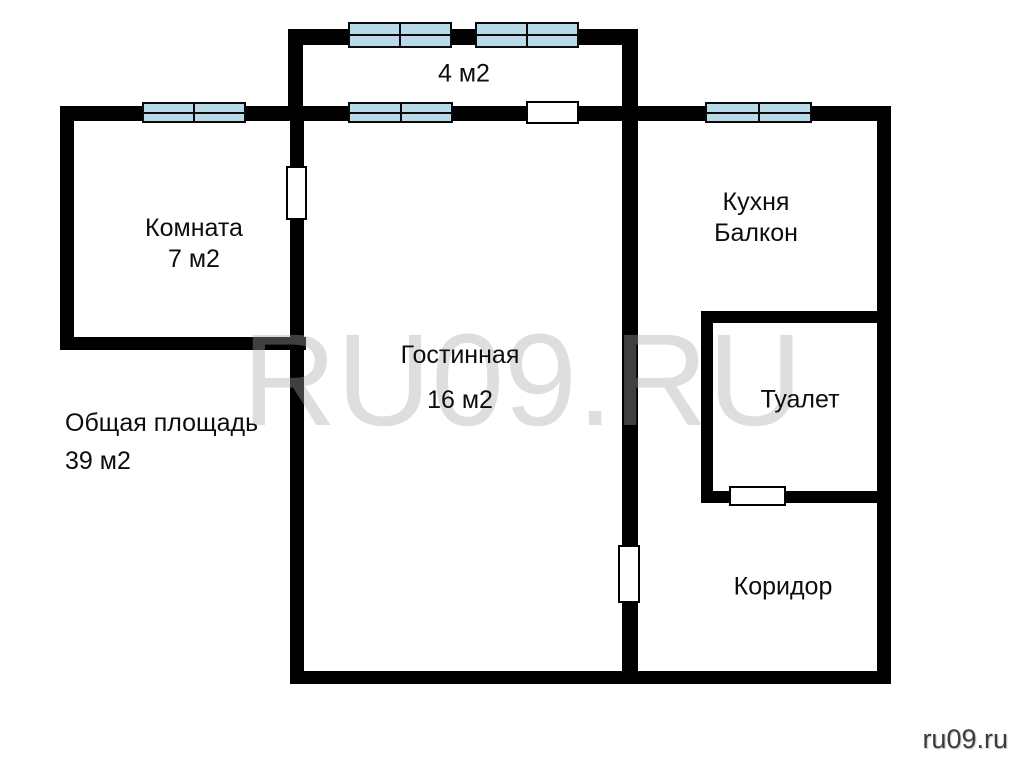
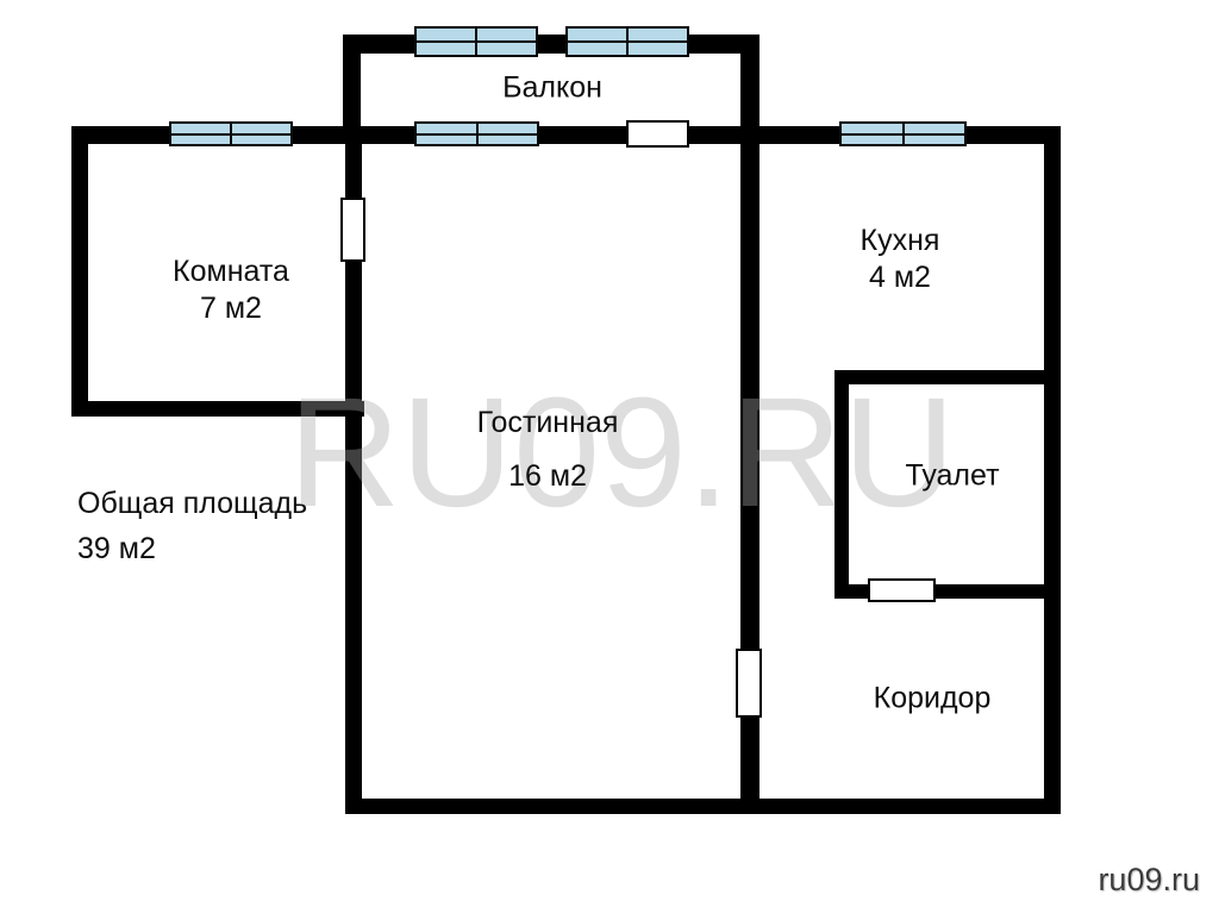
- 4 м2
+ Балкон
  Комната
  7 м2
  Гостинная
  16 м2
  Кухня
- Балкон
+ 4 м2
  Туалет
  Коридор
  RU09.RU
  Общая площадь
  39 м2
  ru09.ru
